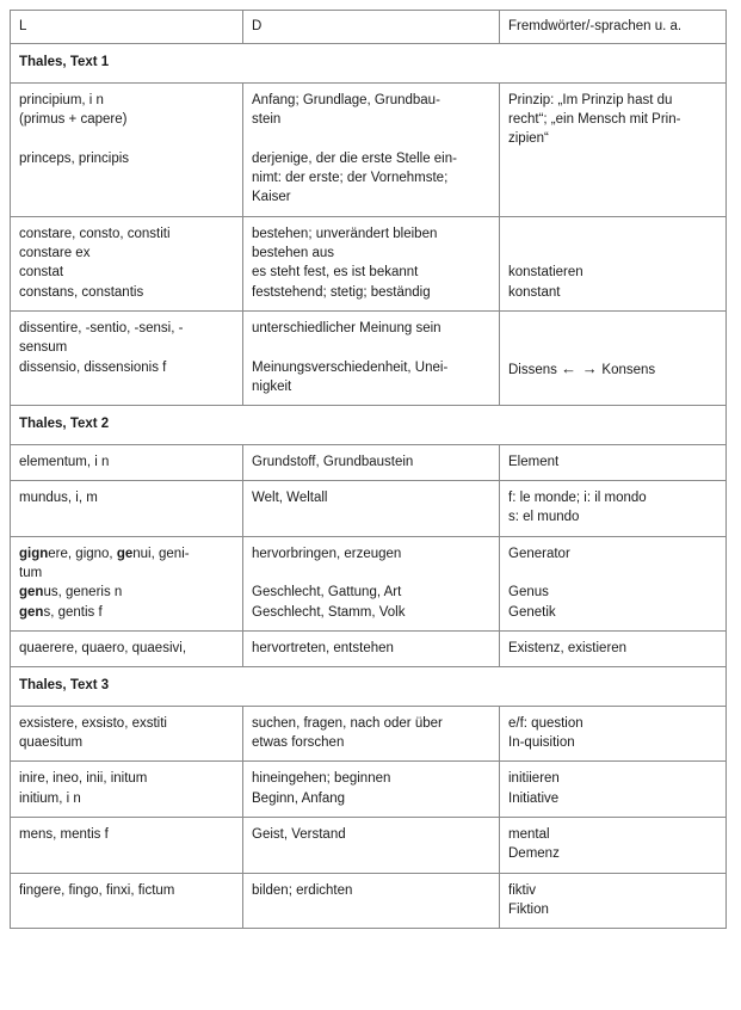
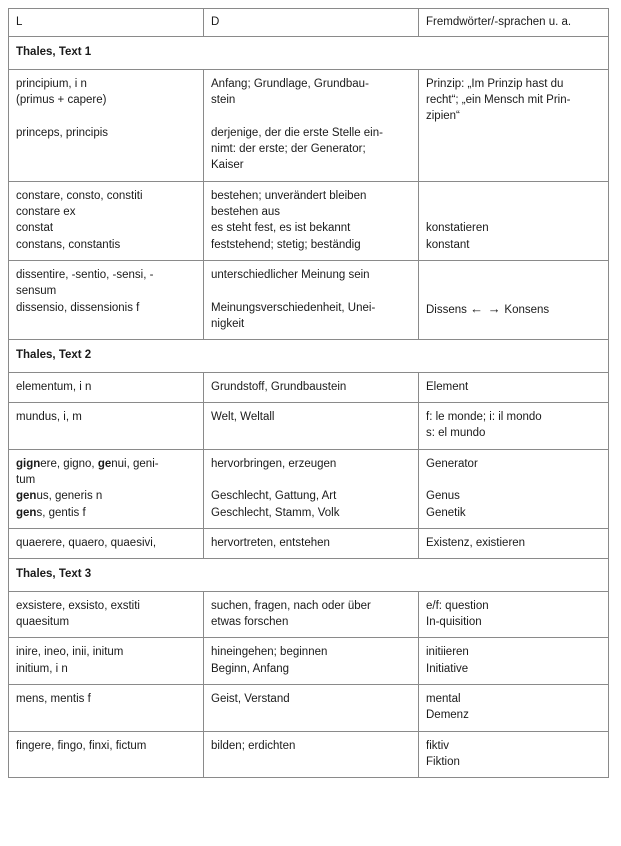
  L	D	Fremdwörter/-sprachen u. a.
  Thales, Text 1
- principium, i n(primus + capere) princeps, principis	Anfang; Grundlage, Grundbau-stein derjenige, der die erste Stelle ein-nimt: der erste; der Vornehmste;Kaiser	Prinzip: „Im Prinzip hast durecht“; „ein Mensch mit Prin-zipien“
+ principium, i n(primus + capere) princeps, principis	Anfang; Grundlage, Grundbau-stein derjenige, der die erste Stelle ein-nimt: der erste; der Generator;Kaiser	Prinzip: „Im Prinzip hast durecht“; „ein Mensch mit Prin-zipien“
  constare, consto, constiticonstare exconstatconstans, constantis	bestehen; unverändert bleibenbestehen auses steht fest, es ist bekanntfeststehend; stetig; beständig	konstatierenkonstant
  dissentire, -sentio, -sensi, -sensumdissensio, dissensionis f	unterschiedlicher Meinung sein Meinungsverschiedenheit, Unei-nigkeit	Dissens ← → Konsens
  Thales, Text 2
  elementum, i n	Grundstoff, Grundbaustein	Element
  mundus, i, m	Welt, Weltall	f: le monde; i: il mondos: el mundo
  gignere, gigno, genui, geni-tumgenus, generis ngens, gentis f	hervorbringen, erzeugen Geschlecht, Gattung, ArtGeschlecht, Stamm, Volk	Generator GenusGenetik
  quaerere, quaero, quaesivi,	hervortreten, entstehen	Existenz, existieren
  Thales, Text 3
  exsistere, exsisto, exstitiquaesitum	suchen, fragen, nach oder überetwas forschen	e/f: questionIn-quisition
  inire, ineo, inii, inituminitium, i n	hineingehen; beginnenBeginn, Anfang	initiierenInitiative
  mens, mentis f	Geist, Verstand	mentalDemenz
  fingere, fingo, finxi, fictum	bilden; erdichten	fiktivFiktion
